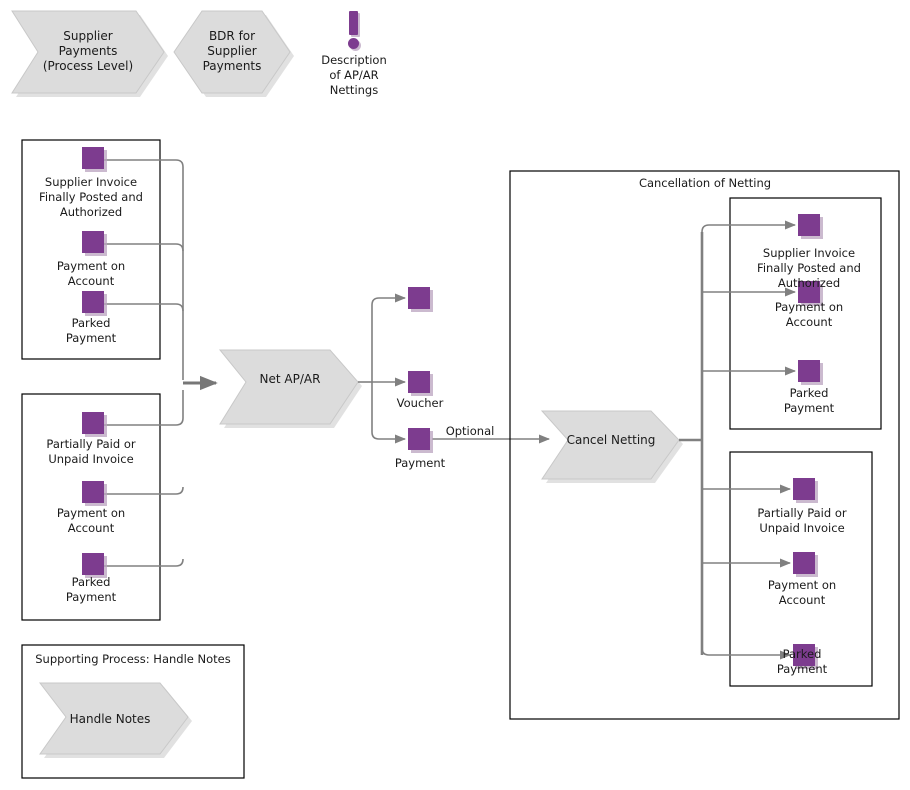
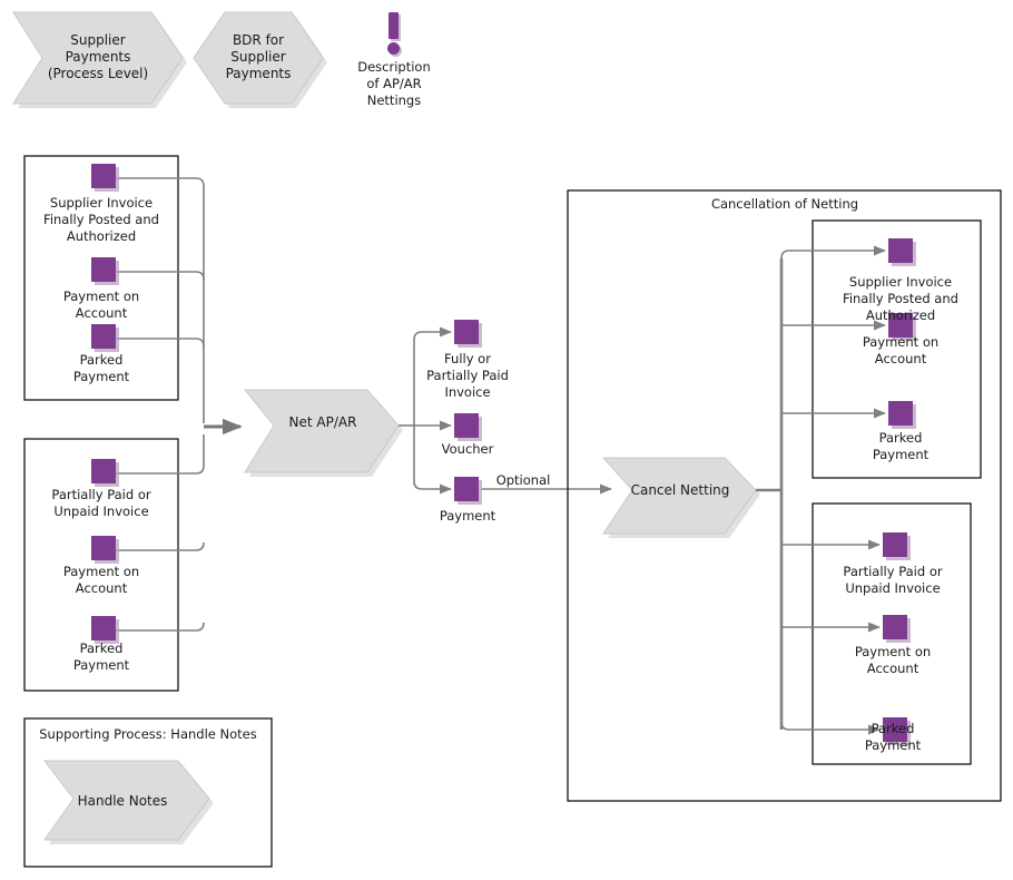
  Supplier
  Payments
  (Process Level)
  BDR for
  Supplier
  Payments
  Description
  of AP/AR
  Nettings
  Supplier Invoice
  Finally Posted and
  Authorized
  Payment on
  Account
  Parked
  Payment
  Partially Paid or
  Unpaid Invoice
  Payment on
  Account
  Parked
  Payment
  Net AP/AR
+ Fully or
+ Partially Paid
+ Invoice
  Voucher
  Payment
  Optional
  Cancellation of Netting
  Cancel Netting
  Supplier Invoice
  Finally Posted and
  Authorized
  Payment on
  Account
  Parked
  Payment
  Partially Paid or
  Unpaid Invoice
  Payment on
  Account
  Parked
  Payment
  Supporting Process: Handle Notes
  Handle Notes
